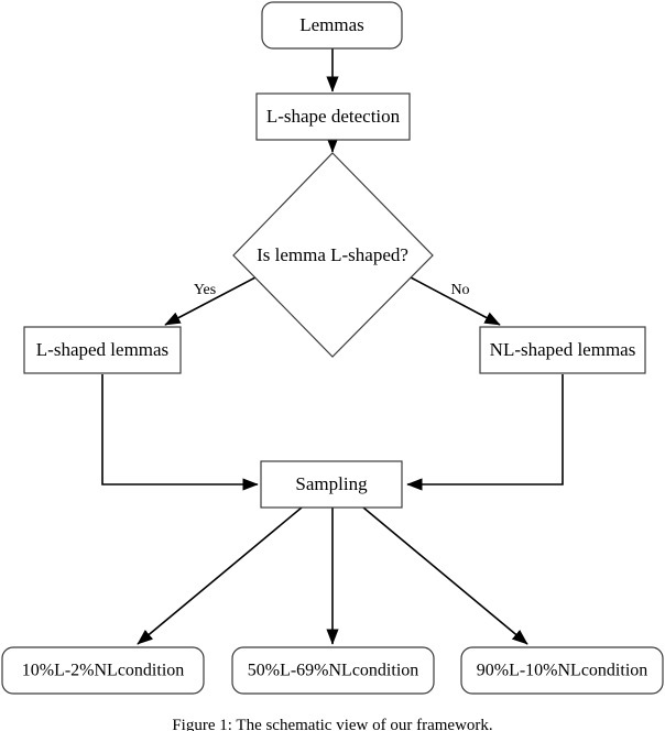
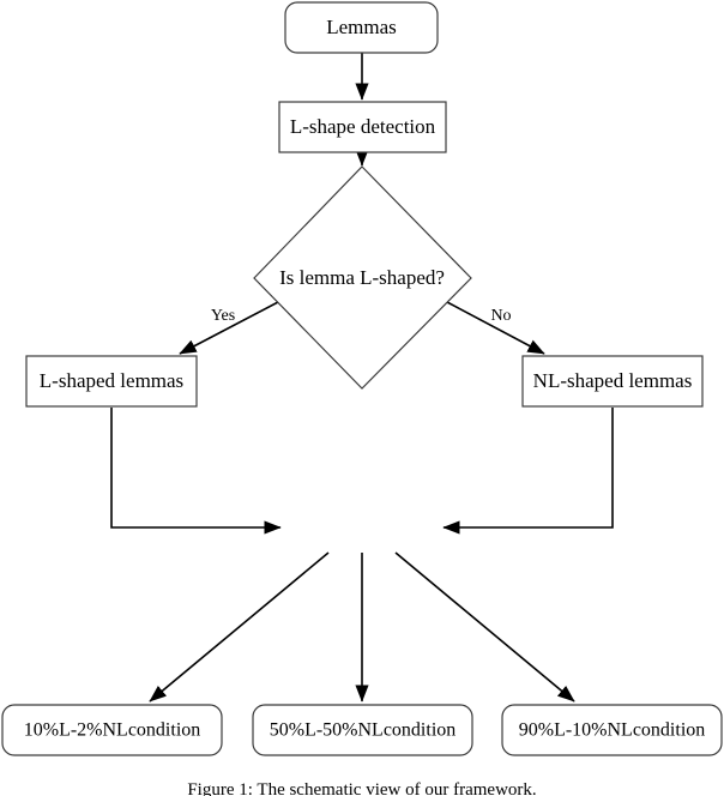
  Lemmas
  L-shape detection
  Is lemma L-shaped?
  Yes
  No
  L-shaped lemmas
  NL-shaped lemmas
- Sampling
  10%L-2%NLcondition
- 50%L-69%NLcondition
+ 50%L-50%NLcondition
  90%L-10%NLcondition
  Figure 1: The schematic view of our framework.
